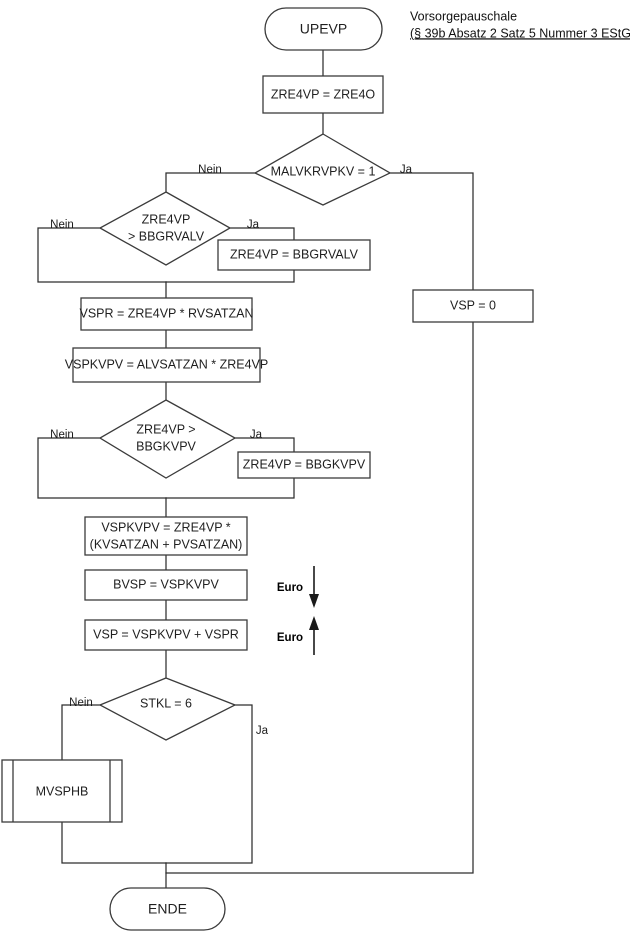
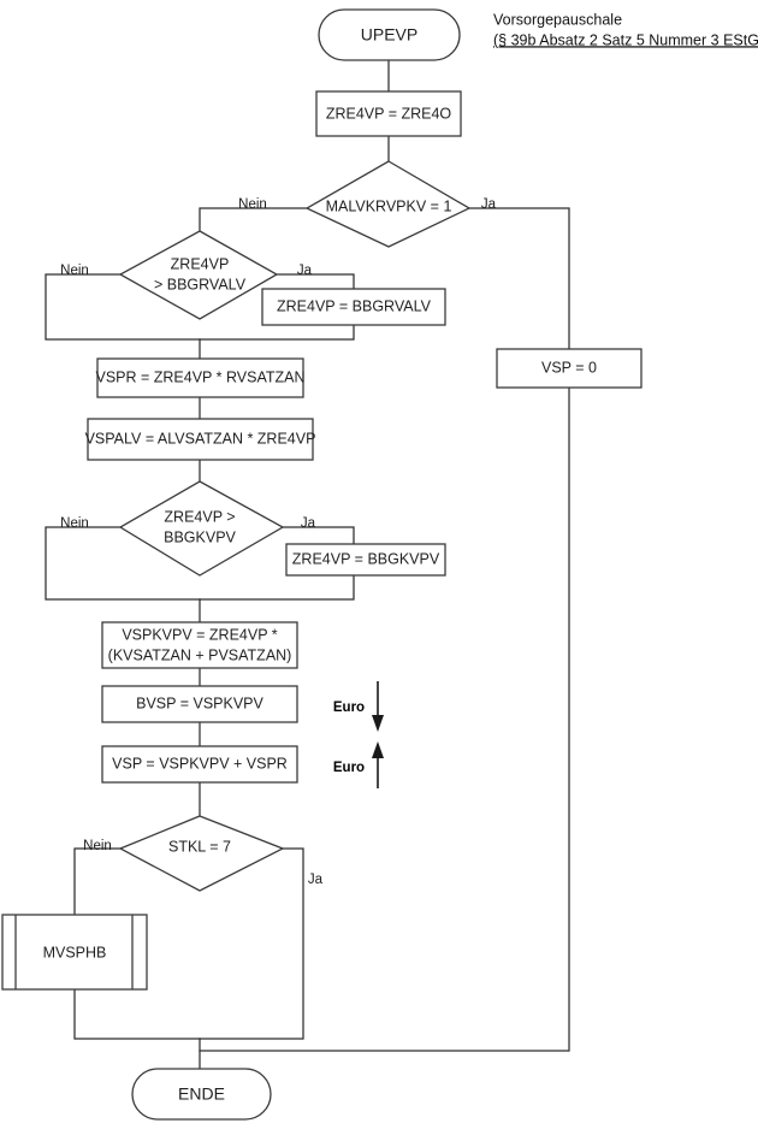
  UPEVP
  ZRE4VP = ZRE4O
  MALVKRVPKV = 1
  Nein
  Ja
  ZRE4VP
  > BBGRVALV
  Nein
  Ja
  ZRE4VP = BBGRVALV
  VSPR = ZRE4VP * RVSATZAN
- VSPKVPV = ALVSATZAN * ZRE4VP
+ VSPALV = ALVSATZAN * ZRE4VP
  ZRE4VP >
  BBGKVPV
  Nein
  Ja
  ZRE4VP = BBGKVPV
  VSPKVPV = ZRE4VP *
  (KVSATZAN + PVSATZAN)
  BVSP = VSPKVPV
  VSP = VSPKVPV + VSPR
  Euro
  Euro
- STKL = 6
+ STKL = 7
  Nein
  Ja
  MVSPHB
  VSP = 0
  ENDE
  Vorsorgepauschale
  (§ 39b Absatz 2 Satz 5 Nummer 3 EStG
